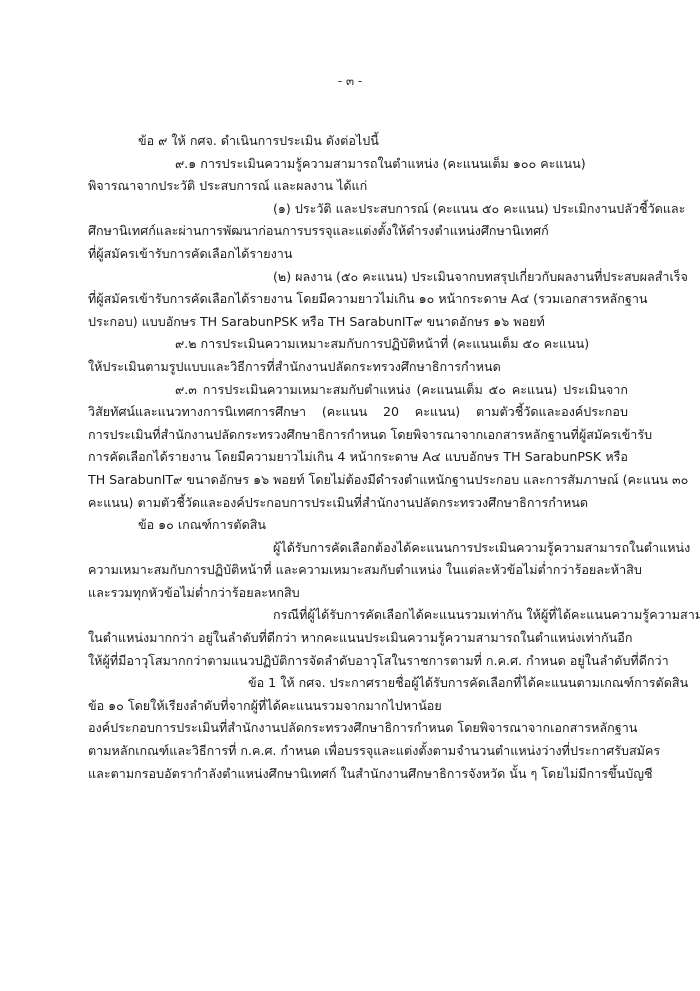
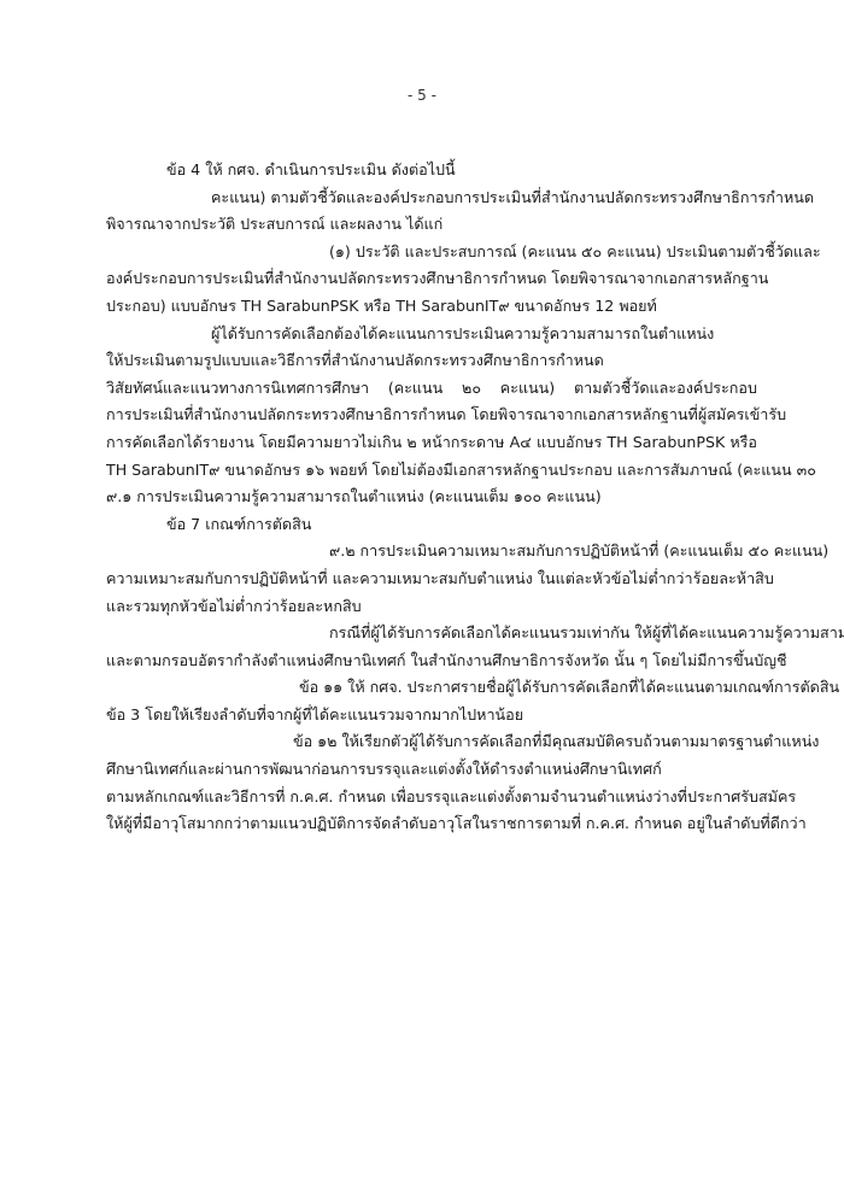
- - ๓ -
+ - 5 -
- ข้อ ๙ ให้ กศจ. ดำเนินการประเมิน ดังต่อไปนี้
+ ข้อ 4 ให้ กศจ. ดำเนินการประเมิน ดังต่อไปนี้
- ๙.๑ การประเมินความรู้ความสามารถในตำแหน่ง (คะแนนเต็ม ๑๐๐ คะแนน)
+ คะแนน) ตามตัวชี้วัดและองค์ประกอบการประเมินที่สำนักงานปลัดกระทรวงศึกษาธิการกำหนด
  พิจารณาจากประวัติ ประสบการณ์ และผลงาน ได้แก่
- (๑) ประวัติ และประสบการณ์ (คะแนน ๕๐ คะแนน) ประเมิกงานปลัวชี้วัดและ
+ (๑) ประวัติ และประสบการณ์ (คะแนน ๕๐ คะแนน) ประเมินตามตัวชี้วัดและ
- ศึกษานิเทศก์และผ่านการพัฒนาก่อนการบรรจุและแต่งตั้งให้ดำรงตำแหน่งศึกษานิเทศก์
+ องค์ประกอบการประเมินที่สำนักงานปลัดกระทรวงศึกษาธิการกำหนด โดยพิจารณาจากเอกสารหลักฐาน
- ที่ผู้สมัครเข้ารับการคัดเลือกได้รายงาน
- (๒) ผลงาน (๕๐ คะแนน) ประเมินจากบทสรุปเกี่ยวกับผลงานที่ประสบผลสำเร็จ
- ที่ผู้สมัครเข้ารับการคัดเลือกได้รายงาน โดยมีความยาวไม่เกิน ๑๐ หน้ากระดาษ A๔ (รวมเอกสารหลักฐาน
- ประกอบ) แบบอักษร TH SarabunPSK หรือ TH SarabunIT๙ ขนาดอักษร ๑๖ พอยท์
+ ประกอบ) แบบอักษร TH SarabunPSK หรือ TH SarabunIT๙ ขนาดอักษร 12 พอยท์
- ๙.๒ การประเมินความเหมาะสมกับการปฏิบัติหน้าที่ (คะแนนเต็ม ๕๐ คะแนน)
+ ผู้ได้รับการคัดเลือกต้องได้คะแนนการประเมินความรู้ความสามารถในตำแหน่ง
  ให้ประเมินตามรูปแบบและวิธีการที่สำนักงานปลัดกระทรวงศึกษาธิการกำหนด
- ๙.๓ การประเมินความเหมาะสมกับตำแหน่ง (คะแนนเต็ม ๕๐ คะแนน) ประเมินจาก
- วิสัยทัศน์และแนวทางการนิเทศการศึกษา (คะแนน 20 คะแนน) ตามตัวชี้วัดและองค์ประกอบ
+ วิสัยทัศน์และแนวทางการนิเทศการศึกษา (คะแนน ๒๐ คะแนน) ตามตัวชี้วัดและองค์ประกอบ
  การประเมินที่สำนักงานปลัดกระทรวงศึกษาธิการกำหนด โดยพิจารณาจากเอกสารหลักฐานที่ผู้สมัครเข้ารับ
- การคัดเลือกได้รายงาน โดยมีความยาวไม่เกิน 4 หน้ากระดาษ A๔ แบบอักษร TH SarabunPSK หรือ
+ การคัดเลือกได้รายงาน โดยมีความยาวไม่เกิน ๒ หน้ากระดาษ A๔ แบบอักษร TH SarabunPSK หรือ
- TH SarabunIT๙ ขนาดอักษร ๑๖ พอยท์ โดยไม่ต้องมีดำรงตำแหนักฐานประกอบ และการสัมภาษณ์ (คะแนน ๓๐
+ TH SarabunIT๙ ขนาดอักษร ๑๖ พอยท์ โดยไม่ต้องมีเอกสารหลักฐานประกอบ และการสัมภาษณ์ (คะแนน ๓๐
- คะแนน) ตามตัวชี้วัดและองค์ประกอบการประเมินที่สำนักงานปลัดกระทรวงศึกษาธิการกำหนด
+ ๙.๑ การประเมินความรู้ความสามารถในตำแหน่ง (คะแนนเต็ม ๑๐๐ คะแนน)
- ข้อ ๑๐ เกณฑ์การตัดสิน
+ ข้อ 7 เกณฑ์การตัดสิน
- ผู้ได้รับการคัดเลือกต้องได้คะแนนการประเมินความรู้ความสามารถในตำแหน่ง
+ ๙.๒ การประเมินความเหมาะสมกับการปฏิบัติหน้าที่ (คะแนนเต็ม ๕๐ คะแนน)
  ความเหมาะสมกับการปฏิบัติหน้าที่ และความเหมาะสมกับตำแหน่ง ในแต่ละหัวข้อไม่ต่ำกว่าร้อยละห้าสิบ
  และรวมทุกหัวข้อไม่ต่ำกว่าร้อยละหกสิบ
  กรณีที่ผู้ได้รับการคัดเลือกได้คะแนนรวมเท่ากัน ให้ผู้ที่ได้คะแนนความรู้ความสาม
- ในตำแหน่งมากกว่า อยู่ในลำดับที่ดีกว่า หากคะแนนประเมินความรู้ความสามารถในตำแหน่งเท่ากันอีก
- ให้ผู้ที่มีอาวุโสมากกว่าตามแนวปฏิบัติการจัดลำดับอาวุโสในราชการตามที่ ก.ค.ศ. กำหนด อยู่ในลำดับที่ดีกว่า
+ และตามกรอบอัตรากำลังตำแหน่งศึกษานิเทศก์ ในสำนักงานศึกษาธิการจังหวัด นั้น ๆ โดยไม่มีการขึ้นบัญชี
- ข้อ 1 ให้ กศจ. ประกาศรายชื่อผู้ได้รับการคัดเลือกที่ได้คะแนนตามเกณฑ์การตัดสิน
+ ข้อ ๑๑ ให้ กศจ. ประกาศรายชื่อผู้ได้รับการคัดเลือกที่ได้คะแนนตามเกณฑ์การตัดสิน
- ข้อ ๑๐ โดยให้เรียงลำดับที่จากผู้ที่ได้คะแนนรวมจากมากไปหาน้อย
+ ข้อ 3 โดยให้เรียงลำดับที่จากผู้ที่ได้คะแนนรวมจากมากไปหาน้อย
+ ข้อ ๑๒ ให้เรียกตัวผู้ได้รับการคัดเลือกที่มีคุณสมบัติครบถ้วนตามมาตรฐานตำแหน่ง
- องค์ประกอบการประเมินที่สำนักงานปลัดกระทรวงศึกษาธิการกำหนด โดยพิจารณาจากเอกสารหลักฐาน
+ ศึกษานิเทศก์และผ่านการพัฒนาก่อนการบรรจุและแต่งตั้งให้ดำรงตำแหน่งศึกษานิเทศก์
  ตามหลักเกณฑ์และวิธีการที่ ก.ค.ศ. กำหนด เพื่อบรรจุและแต่งตั้งตามจำนวนตำแหน่งว่างที่ประกาศรับสมัคร
- และตามกรอบอัตรากำลังตำแหน่งศึกษานิเทศก์ ในสำนักงานศึกษาธิการจังหวัด นั้น ๆ โดยไม่มีการขึ้นบัญชี
+ ให้ผู้ที่มีอาวุโสมากกว่าตามแนวปฏิบัติการจัดลำดับอาวุโสในราชการตามที่ ก.ค.ศ. กำหนด อยู่ในลำดับที่ดีกว่า
